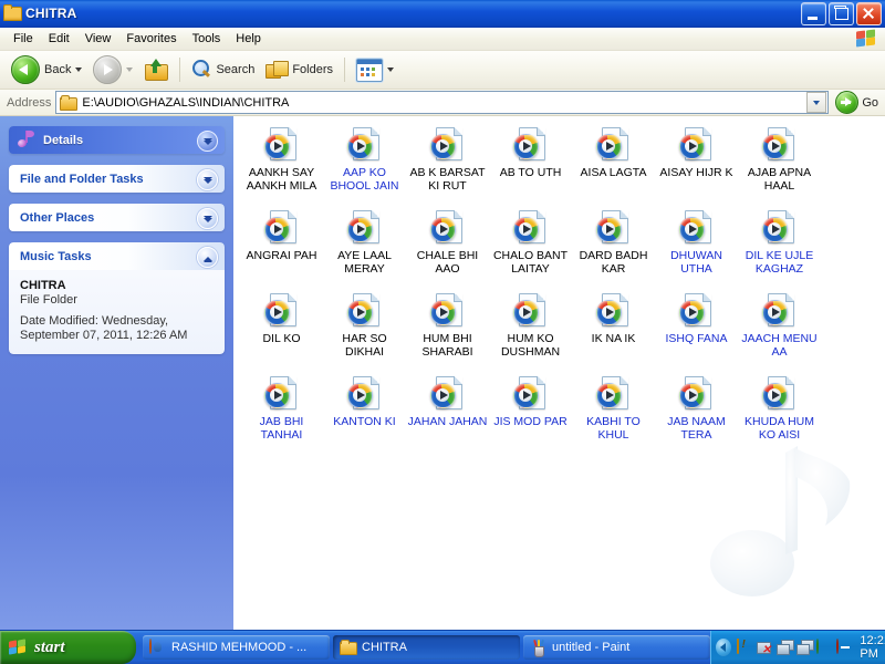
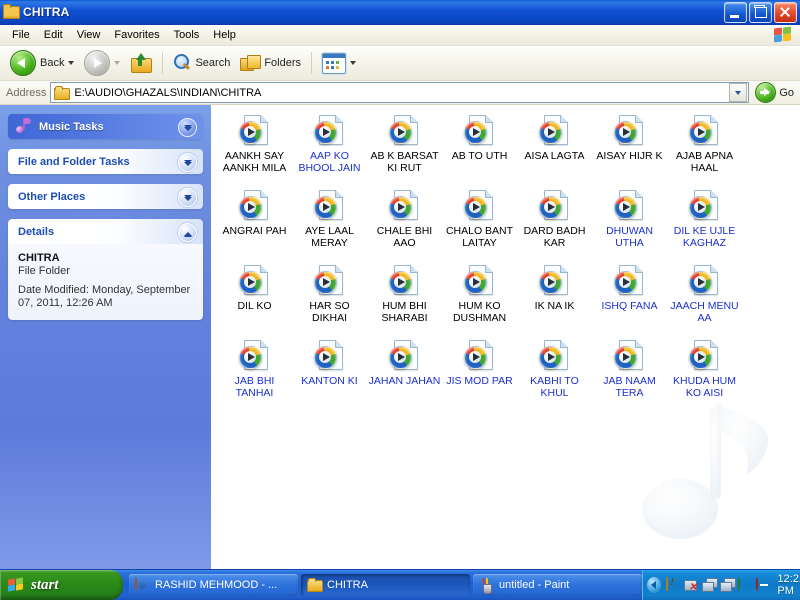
  CHITRA
  File
  Edit
  View
  Favorites
  Tools
  Help
  Back
  Search
  Folders
  Address
  E:\AUDIO\GHAZALS\INDIAN\CHITRA
  Go
- Details
+ Music Tasks
  File and Folder Tasks
  Other Places
- Music Tasks
+ Details
  CHITRA
  File Folder
- Date Modified: Wednesday, September 07, 2011, 12:26 AM
+ Date Modified: Monday, September 07, 2011, 12:26 AM
  AANKH SAY AANKH MILA
  AAP KO BHOOL JAIN
  AB K BARSAT KI RUT
  AB TO UTH
  AISA LAGTA
  AISAY HIJR K
  AJAB APNA HAAL
  ANGRAI PAH
  AYE LAAL MERAY
  CHALE BHI AAO
  CHALO BANT LAITAY
  DARD BADH KAR
  DHUWAN UTHA
  DIL KE UJLE KAGHAZ
  DIL KO
  HAR SO DIKHAI
  HUM BHI SHARABI
  HUM KO DUSHMAN
  IK NA IK
  ISHQ FANA
  JAACH MENU AA
  JAB BHI TANHAI
  KANTON KI
  JAHAN JAHAN
  JIS MOD PAR
  KABHI TO KHUL
  JAB NAAM TERA
  KHUDA HUM KO AISI
  start
  RASHID MEHMOOD - ...
  CHITRA
  untitled - Paint
  ✕
  12:2 PM
